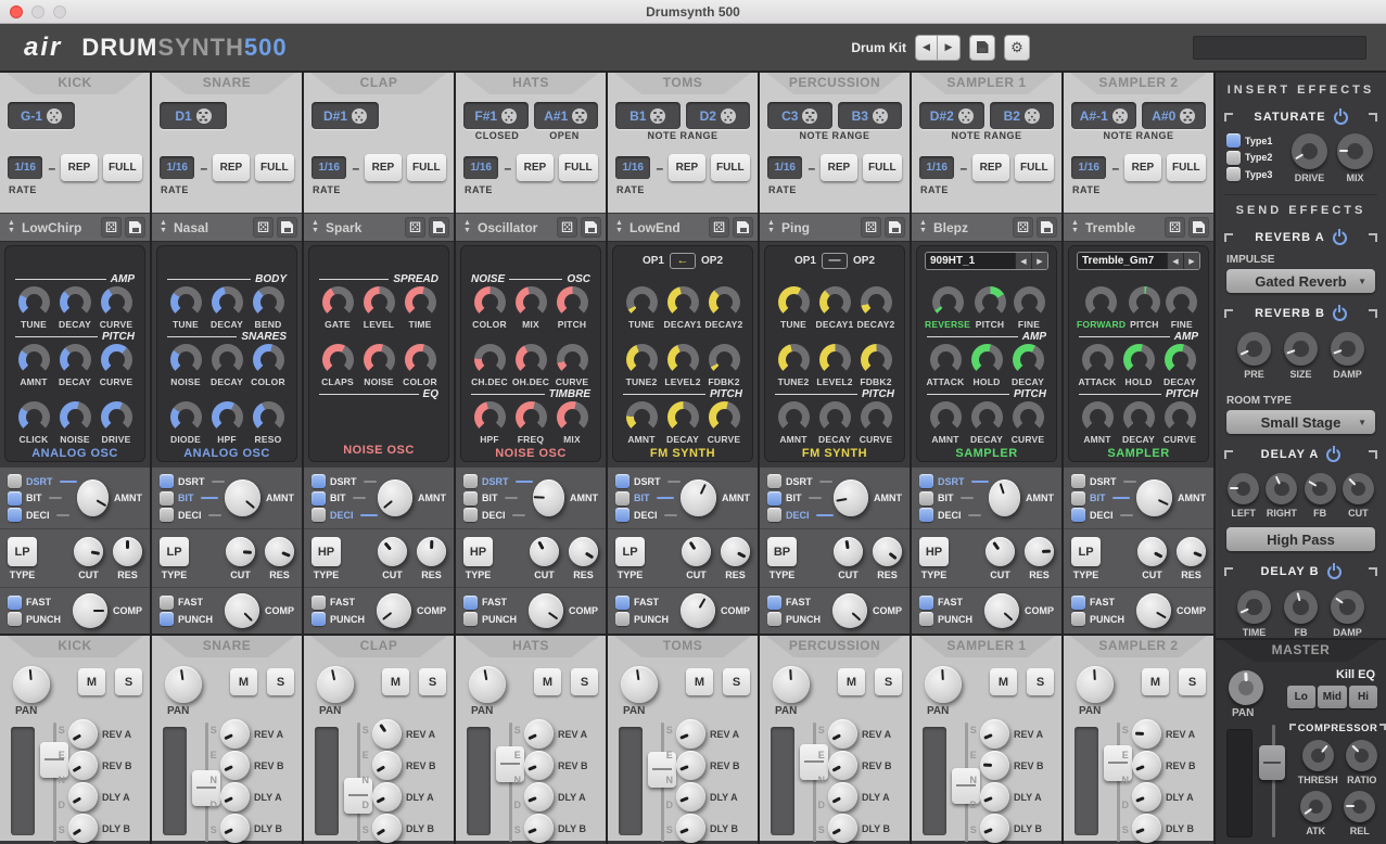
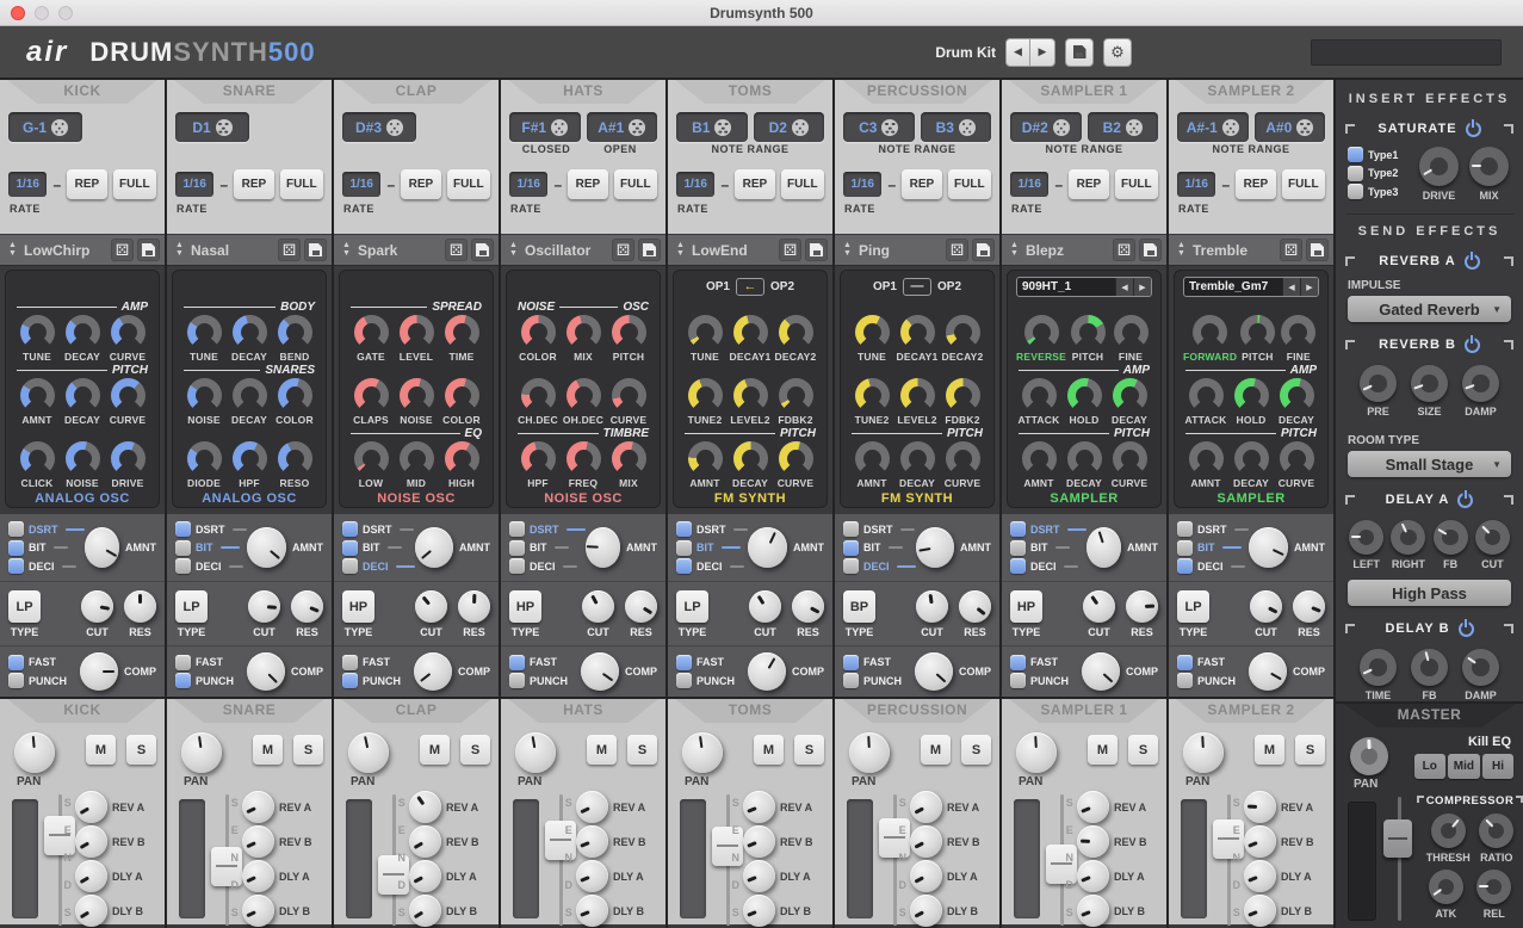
  Drumsynth 500
  air
  DRUMSYNTH500
  Drum Kit
  ◀
  ▶
  ⚙
  KICK
  G-1
  1/16
  –
  REP
  FULL
  RATE
  LowChirp
  ⚄
  AMP
  TUNE
  DECAY
  CURVE
  PITCH
  AMNT
  DECAY
  CURVE
  CLICK
  NOISE
  DRIVE
  ANALOG OSC
  DSRT
  BIT
  DECI
  AMNT
  LP
  TYPE
  CUT
  RES
  FAST
  PUNCH
  COMP
  KICK
  PAN
  M
  S
  S
  E
  N
  D
  S
  REV A
  REV B
  DLY A
  DLY B
  SNARE
  D1
  1/16
  –
  REP
  FULL
  RATE
  Nasal
  ⚄
  BODY
  TUNE
  DECAY
  BEND
  SNARES
  NOISE
  DECAY
  COLOR
  DIODE
  HPF
  RESO
  ANALOG OSC
  DSRT
  BIT
  DECI
  AMNT
  LP
  TYPE
  CUT
  RES
  FAST
  PUNCH
  COMP
  SNARE
  PAN
  M
  S
  S
  E
  N
  D
  S
  REV A
  REV B
  DLY A
  DLY B
  CLAP
- D#1
+ D#3
  1/16
  –
  REP
  FULL
  RATE
  Spark
  ⚄
  SPREAD
  GATE
  LEVEL
  TIME
  CLAPS
  NOISE
  COLOR
  EQ
+ LOW
+ MID
+ HIGH
  NOISE OSC
  DSRT
  BIT
  DECI
  AMNT
  HP
  TYPE
  CUT
  RES
  FAST
  PUNCH
  COMP
  CLAP
  PAN
  M
  S
  E
  N
  D
  S
  REV A
  REV B
  DLY A
  DLY B
  HATS
  F#1
  A#1
  CLOSED
  OPEN
  1/16
  –
  REP
  FULL
  RATE
  Oscillator
  ⚄
  NOISE
  OSC
  COLOR
  MIX
  PITCH
  CH.DEC
  OH.DEC
  CURVE
  TIMBRE
  HPF
  FREQ
  MIX
  NOISE OSC
  DSRT
  BIT
  DECI
  AMNT
  HP
  TYPE
  CUT
  RES
  FAST
  PUNCH
  COMP
  HATS
  PAN
  M
  S
  S
  E
  N
  D
  S
  REV A
  REV B
  DLY A
  DLY B
  TOMS
  B1
  D2
  NOTE RANGE
  1/16
  –
  REP
  FULL
  RATE
  LowEnd
  ⚄
  OP1
  ←
  OP2
  TUNE
  DECAY1
  DECAY2
  TUNE2
  LEVEL2
  FDBK2
  PITCH
  AMNT
  DECAY
  CURVE
  FM SYNTH
  DSRT
  BIT
  DECI
  AMNT
  LP
  TYPE
  CUT
  RES
  FAST
  PUNCH
  COMP
  TOMS
  PAN
  M
  S
  S
  E
  N
  D
  S
  REV A
  REV B
  DLY A
  DLY B
  PERCUSSION
  C3
  B3
  NOTE RANGE
  1/16
  –
  REP
  FULL
  RATE
  Ping
  ⚄
  OP1
  —
  OP2
  TUNE
  DECAY1
  DECAY2
  TUNE2
  LEVEL2
  FDBK2
  PITCH
  AMNT
  DECAY
  CURVE
  FM SYNTH
  DSRT
  BIT
  DECI
  AMNT
  BP
  TYPE
  CUT
  RES
  FAST
  PUNCH
  COMP
  PERCUSSION
  PAN
  M
  S
  S
  E
  N
  D
  S
  REV A
  REV B
  DLY A
  DLY B
  SAMPLER 1
  D#2
  B2
  NOTE RANGE
  1/16
  –
  REP
  FULL
  RATE
  Blepz
  ⚄
  909HT_1
  REVERSE
  PITCH
  FINE
  AMP
  ATTACK
  HOLD
  DECAY
  PITCH
  AMNT
  DECAY
  CURVE
  SAMPLER
  DSRT
  BIT
  DECI
  AMNT
  HP
  TYPE
  CUT
  RES
  FAST
  PUNCH
  COMP
  SAMPLER 1
  PAN
  M
  S
  S
  E
  N
  D
  S
  REV A
  REV B
  DLY A
  DLY B
  SAMPLER 2
  A#-1
  A#0
  NOTE RANGE
  1/16
  –
  REP
  FULL
  RATE
  Tremble
  ⚄
  Tremble_Gm7
  FORWARD
  PITCH
  FINE
  AMP
  ATTACK
  HOLD
  DECAY
  PITCH
  AMNT
  DECAY
  CURVE
  SAMPLER
  DSRT
  BIT
  DECI
  AMNT
  LP
  TYPE
  CUT
  RES
  FAST
  PUNCH
  COMP
  SAMPLER 2
  PAN
  M
  S
  S
  E
  N
  D
  S
  REV A
  REV B
  DLY A
  DLY B
  INSERT EFFECTS
  SATURATE
  Type1
  Type2
  Type3
  DRIVE
  MIX
  SEND EFFECTS
  REVERB A
  IMPULSE
  Gated Reverb
  ▼
  REVERB B
  PRE
  SIZE
  DAMP
  ROOM TYPE
  Small Stage
  ▼
  DELAY A
  LEFT
  RIGHT
  FB
  CUT
  High Pass
  DELAY B
  TIME
  FB
  DAMP
  MASTER
  PAN
  Kill EQ
  Lo
  Mid
  Hi
  COMPRESSOR
  THRESH
  RATIO
  ATK
  REL
